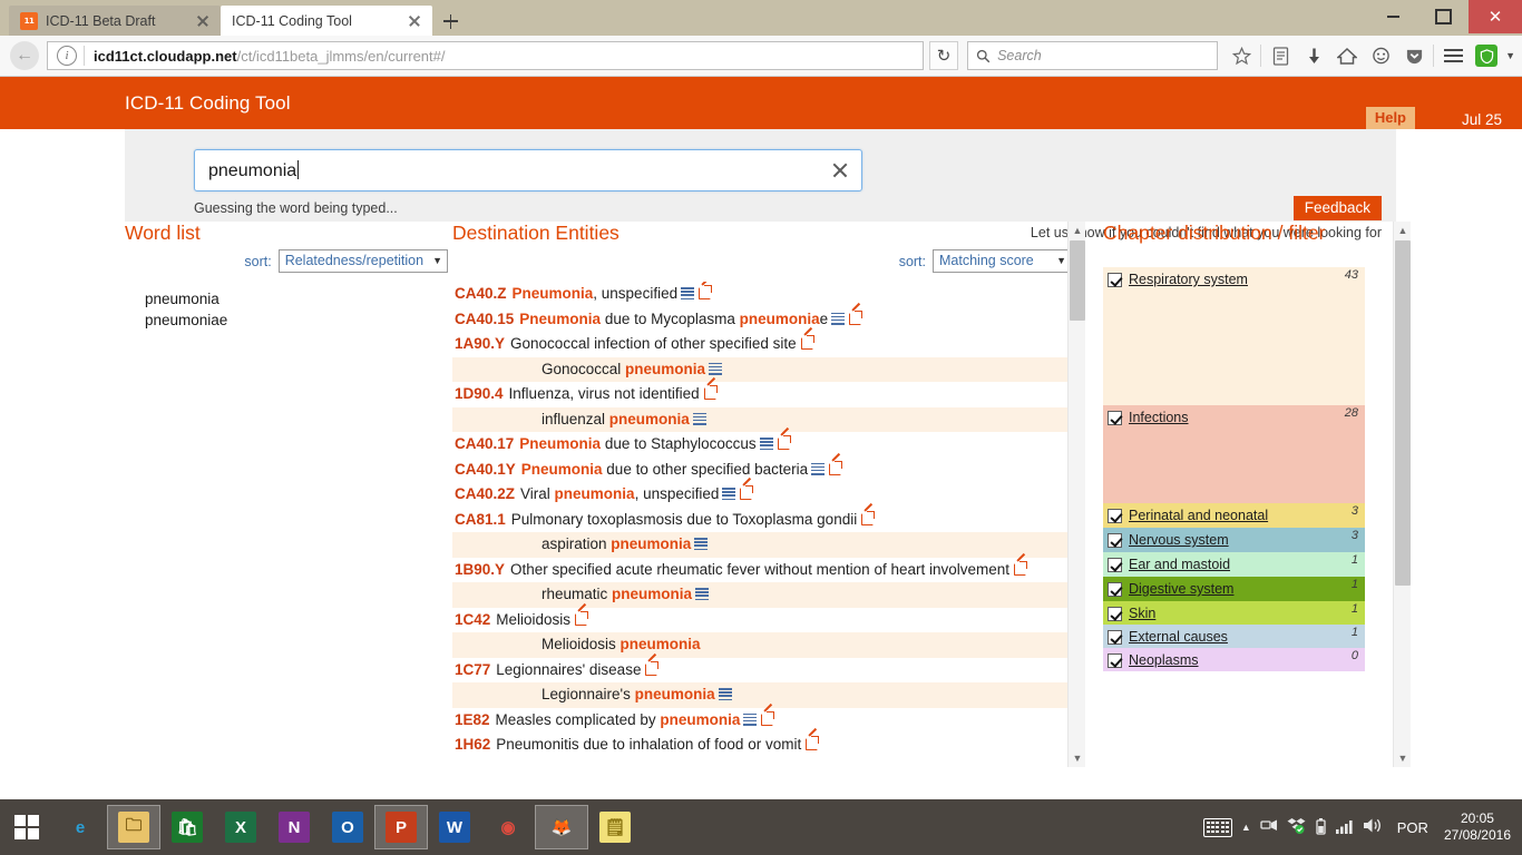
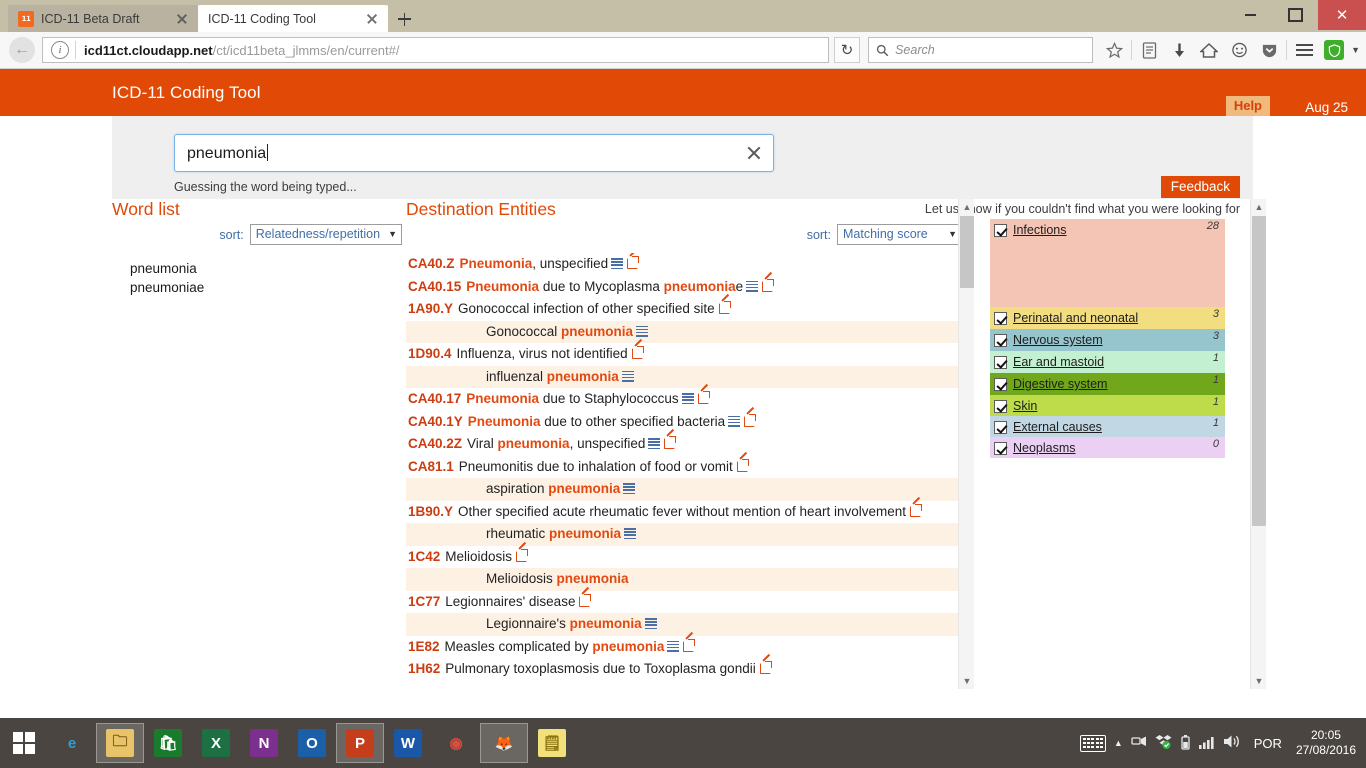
  11
  ICD-11 Beta Draft
  ICD-11 Coding Tool
  ✕
  ←
  i
  icd11ct.cloudapp.net
  /ct/icd11beta_jlmms/en/current#/
  ↻
  Search
  ▼
  ICD-11 Coding Tool
  Help
- Jul 25
+ Aug 25
  pneumonia
  Guessing the word being typed...
  Feedback
  Let usow if you couldn't find what you were looking for
  Word list
  sort:
  Relatedness/repetition
  ▼
  pneumonia
  pneumoniae
  Destination Entities
  sort:
  Matching score
  ▼
  CA40.Z Pneumonia, unspecified
  CA40.15 Pneumonia due to Mycoplasma pneumoniae
  1A90.Y Gonococcal infection of other specified site
  Gonococcal pneumonia
  1D90.4 Influenza, virus not identified
  influenzal pneumonia
  CA40.17 Pneumonia due to Staphylococcus
  CA40.1Y Pneumonia due to other specified bacteria
  CA40.2Z Viral pneumonia, unspecified
- CA81.1 Pulmonary toxoplasmosis due to Toxoplasma gondii
+ CA81.1 Pneumonitis due to inhalation of food or vomit
  aspiration pneumonia
  1B90.Y Other specified acute rheumatic fever without mention of heart involvement
  rheumatic pneumonia
  1C42 Melioidosis
  Melioidosis pneumonia
  1C77 Legionnaires' disease
  Legionnaire's pneumonia
  1E82 Measles complicated by pneumonia
- 1H62 Pneumonitis due to inhalation of food or vomit
+ 1H62 Pulmonary toxoplasmosis due to Toxoplasma gondii
  ▲
  ▼
- Chapter distribution / filter
- Respiratory system
- 43
  Infections
  28
  Perinatal and neonatal
  3
  Nervous system
  3
  Ear and mastoid
  1
  Digestive system
  1
  Skin
  1
  External causes
  1
  Neoplasms
  0
  ▲
  ▼
  e
  🗀
  🛍
  X
  N
  O
  P
  W
  ◉
  🦊
  🗒
  ▲
  POR
  20:05
  27/08/2016
